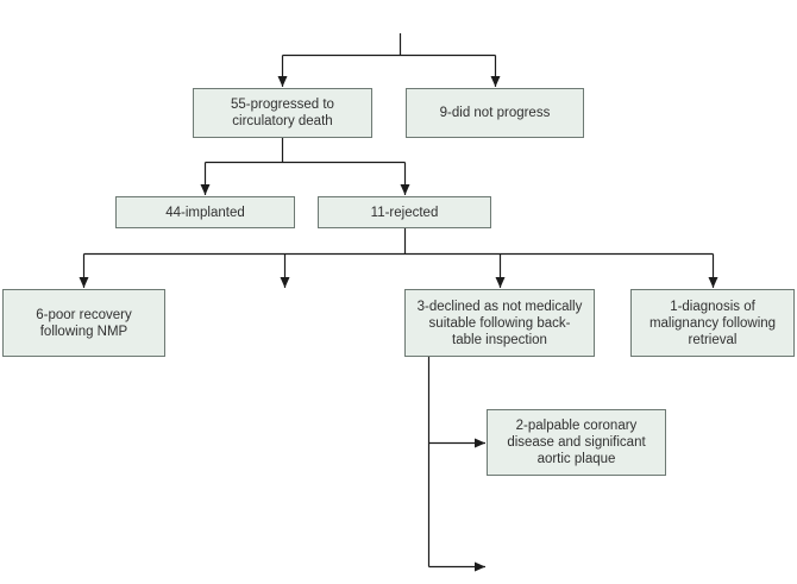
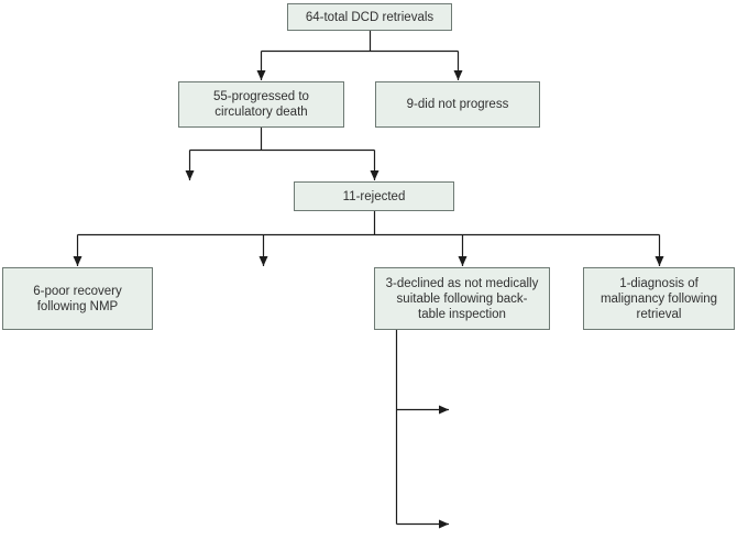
+ 64-total DCD retrievals
  55-progressed to
  circulatory death
  9-did not progress
- 44-implanted
  11-rejected
  6-poor recovery
  following NMP
  3-declined as not medically
  suitable following back-
  table inspection
  1-diagnosis of
  malignancy following
  retrieval
- 2-palpable coronary
- disease and significant
- aortic plaque
